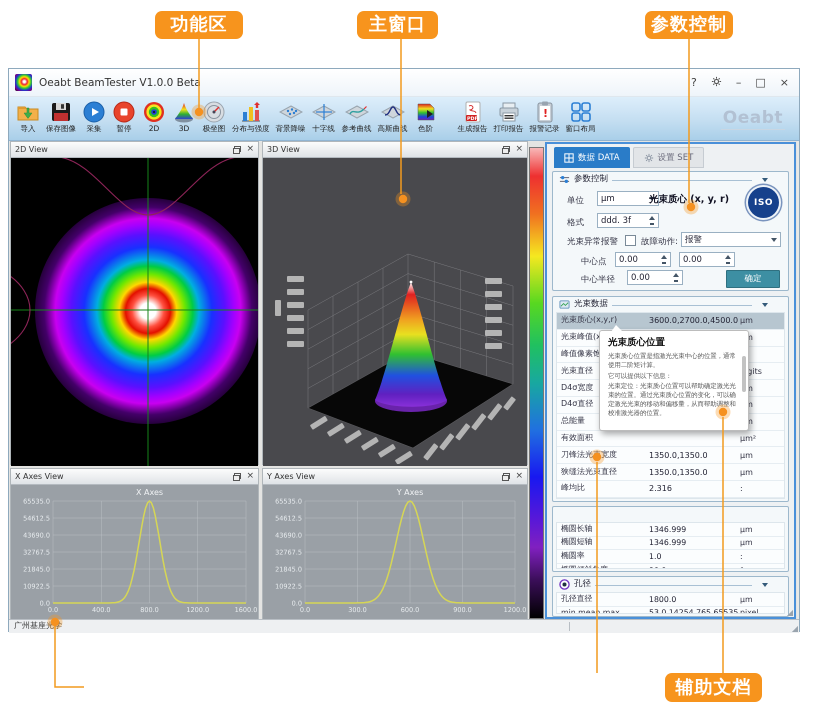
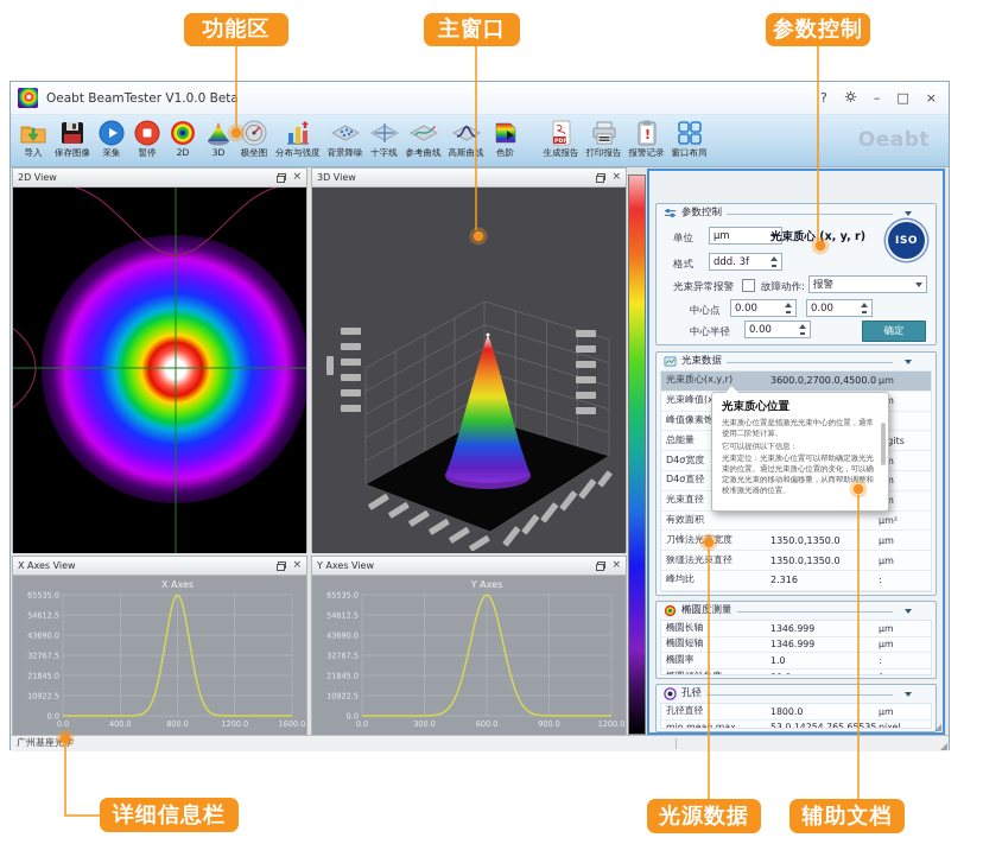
  Oeabt BeamTester V1.0.0 Beta
  ?
  –
  □
  ×
  导入
  保存图像
  采集
  暂停
  2D
  3D
  极坐图
  分布与强度
  背景降噪
  十字线
  参考曲线
  高斯曲线
  色阶
  生成报告
  打印报告
  !
  报警记录
  窗口布局
  Oeabt
  2D View
  ×
  3D View
  ×
  X Axes View
  ×
  X Axes
  0.0
  10922.5
  21845.0
  32767.5
  43690.0
  54612.5
  65535.0
  0.0
  400.0
  800.0
  1200.0
  1600.0
  Y Axes View
  ×
  Y Axes
  0.0
  10922.5
  21845.0
  32767.5
  43690.0
  54612.5
  65535.0
  0.0
  300.0
  600.0
  900.0
  1200.0
- 数据 DATA
- 设置 SET
  参数控制
  单位
  μm
  光束质心 (x, y, r)
  ISO
  格式
  ddd. 3f
  光束异常报警
  故障动作:
  报警
  中心点
  0.00
  0.00
  中心半径
  0.00
  确定
  光束数据
  光束质心(x,y,r)
  3600.0,2700.0,4500.0
  μm
  峰值像素饱
- 光束直径
+ 总能量
  D4σ宽度
  D4σ直径
- 总能量
+ 光束直径
  有效面积
  μm²
  刀锋法光宽度
  1350.0,1350.0
  μm
  狭缝法光直径
  1350.0,1350.0
  μm
  峰均比
  2.316
  :
  光束质心位置
  光束质心位置是指激光光束中心的位置，通常使用二阶矩计算。
  它可以提供以下信息：
  光束定位：光束质心位置可以帮助确定激光光束的位置。通过光束质心位置的变化，可以确定激光光束的移动和偏移量，从而帮助调整和校准激光器的位置。
+ 椭圆度测量
  椭圆长轴
  1346.999
  μm
  椭圆短轴
  1346.999
  μm
  椭圆率
  1.0
  :
  孔径
  孔径直径
  1800.0
  μm
  min,mean,max
  53.0,14254.765,65535.
  pixel
  ◢
  广州基座光学
  ◢
  功能区
  主窗口
  参数控制
+ 详细信息栏
+ 光源数据
  辅助文档
